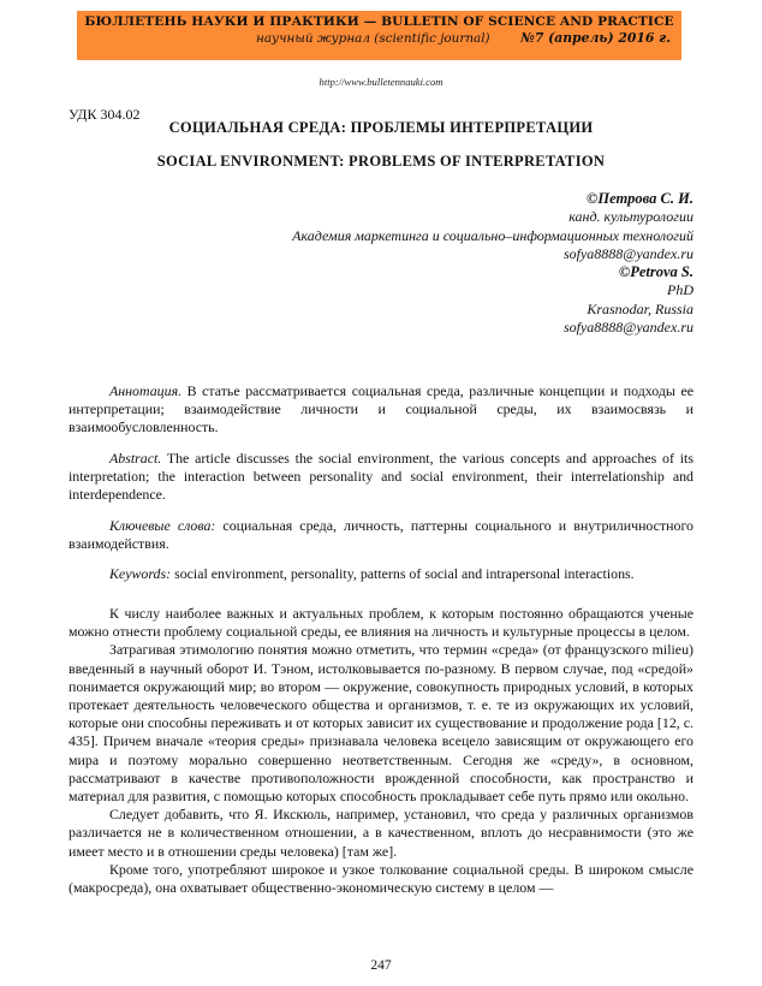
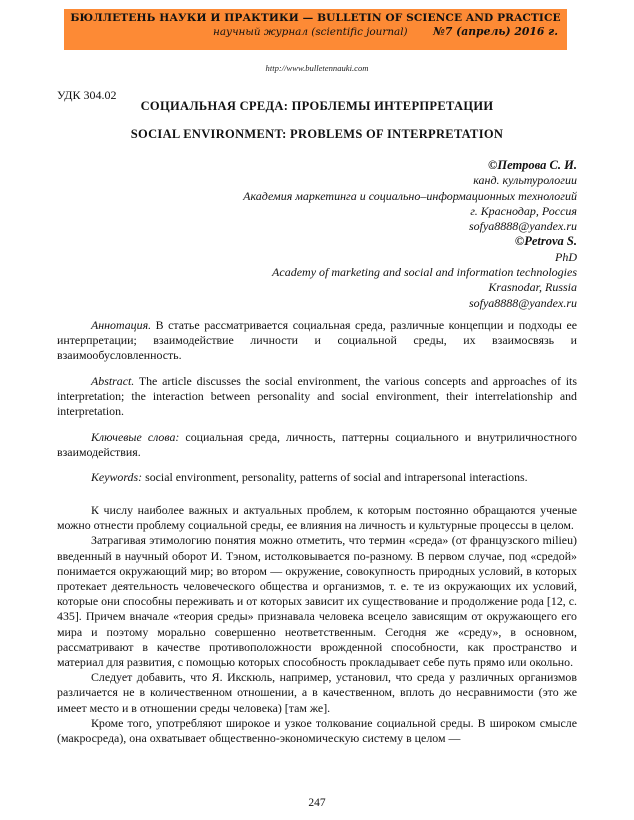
  БЮЛЛЕТЕНЬ НАУКИ И ПРАКТИКИ — BULLETIN OF SCIENCE AND PRACTICE
  научный журнал (scientific journal)
  №7 (апрель) 2016 г.
  http://www.bulletennauki.com
  УДК 304.02
  СОЦИАЛЬНАЯ СРЕДА: ПРОБЛЕМЫ ИНТЕРПРЕТАЦИИ
  SOCIAL ENVIRONMENT: PROBLEMS OF INTERPRETATION
  ©Петрова С. И.
  канд. культурологии
  Академия маркетинга и социально–информационных технологий
+ г. Краснодар, Россия
  sofya8888@yandex.ru
  ©Petrova S.
  PhD
+ Academy of marketing and social and information technologies
  Krasnodar, Russia
  sofya8888@yandex.ru
  Аннотация. В статье рассматривается социальная среда, различные концепции и подходы ее интерпретации; взаимодействие личности и социальной среды, их взаимосвязь и взаимообусловленность.
- Abstract. The article discusses the social environment, the various concepts and approaches of its interpretation; the interaction between personality and social environment, their interrelationship and interdependence.
+ Abstract. The article discusses the social environment, the various concepts and approaches of its interpretation; the interaction between personality and social environment, their interrelationship and interpretation.
  Ключевые слова: социальная среда, личность, паттерны социального и внутриличностного взаимодействия.
  Keywords: social environment, personality, patterns of social and intrapersonal interactions.
  К числу наиболее важных и актуальных проблем, к которым постоянно обращаются ученые можно отнести проблему социальной среды, ее влияния на личность и культурные процессы в целом.
  Затрагивая этимологию понятия можно отметить, что термин «среда» (от французского milieu) введенный в научный оборот И. Тэном, истолковывается по-разному. В первом случае, под «средой» понимается окружающий мир; во втором — окружение, совокупность природных условий, в которых протекает деятельность человеческого общества и организмов, т. е. те из окружающих их условий, которые они способны переживать и от которых зависит их существование и продолжение рода [12, с. 435]. Причем вначале «теория среды» признавала человека всецело зависящим от окружающего его мира и поэтому морально совершенно неответственным. Сегодня же «среду», в основном, рассматривают в качестве противоположности врожденной способности, как пространство и материал для развития, с помощью которых способность прокладывает себе путь прямо или окольно.
  Следует добавить, что Я. Икскюль, например, установил, что среда у различных организмов различается не в количественном отношении, а в качественном, вплоть до несравнимости (это же имеет место и в отношении среды человека) [там же].
  Кроме того, употребляют широкое и узкое толкование социальной среды. В широком смысле (макросреда), она охватывает общественно-экономическую систему в целом —
  247
